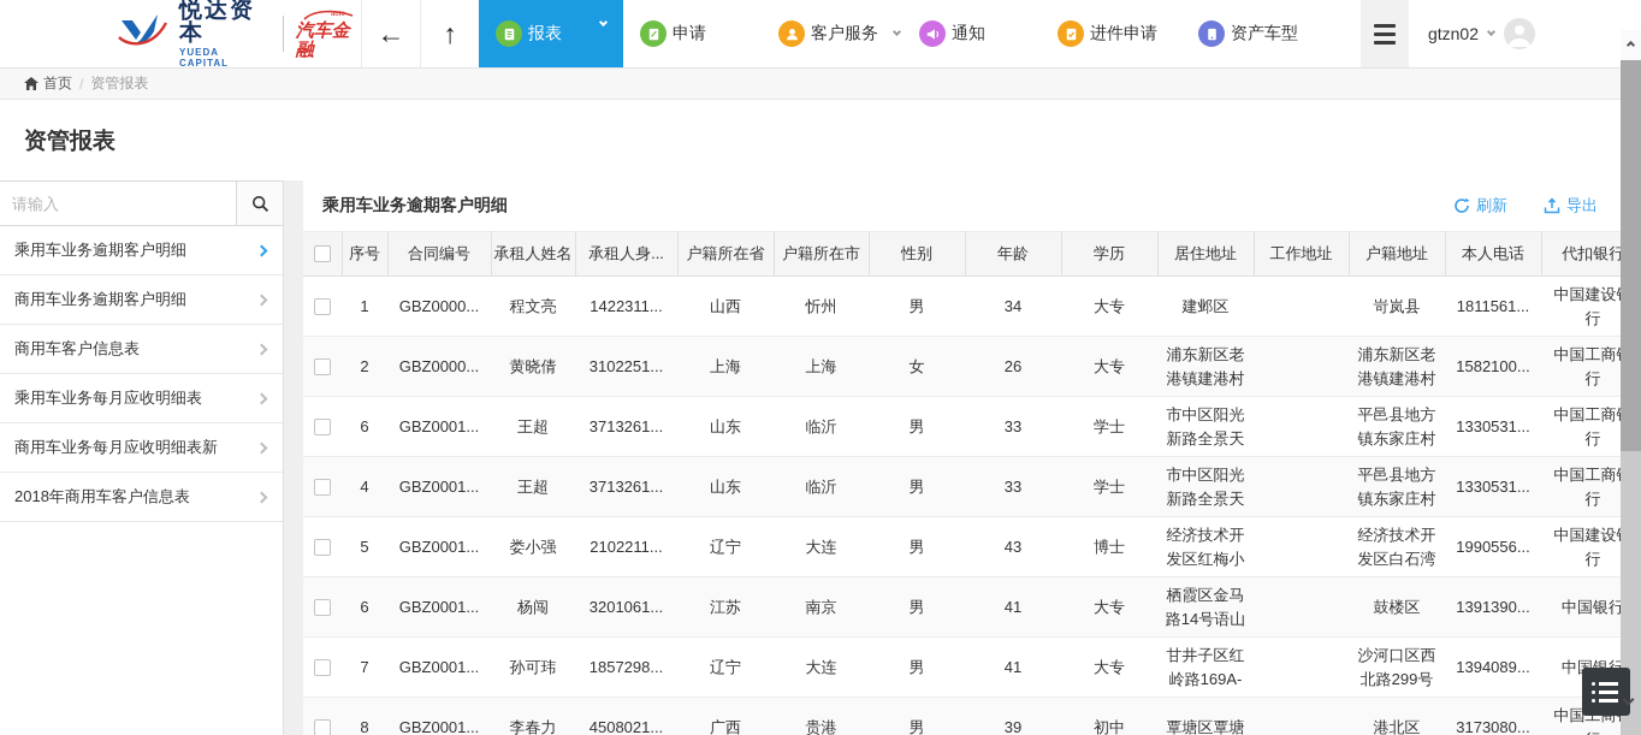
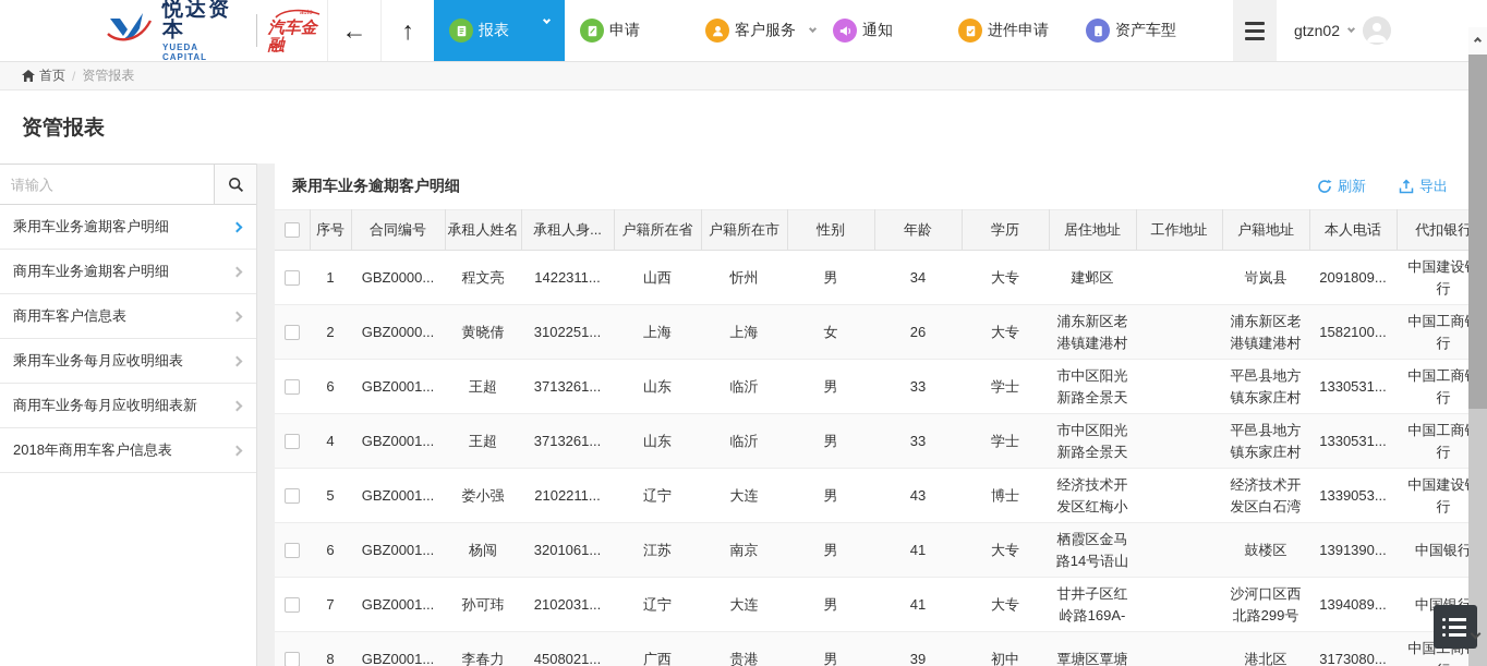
  悦达资本
  YUEDA CAPITAL
  汽车金融
  ←
  ↑
  报表
  申请
  客户服务
  通知
  进件申请
  资产车型
  gtzn02
  首页
  /
  资管报表
  资管报表
  请输入
  乘用车业务逾期客户明细
  商用车业务逾期客户明细
  商用车客户信息表
  乘用车业务每月应收明细表
  商用车业务每月应收明细表新
  2018年商用车客户信息表
  乘用车业务逾期客户明细
  刷新
  导出
  	序号	合同编号	承租人姓名	承租人身...	户籍所在省	户籍所在市	性别	年龄	学历	居住地址	工作地址	户籍地址	本人电话	代扣银行
- 	1	GBZ0000...	程文亮	1422311...	山西	忻州	男	34	大专	建邺区		岢岚县	1811561...	中国建设行
+ 	1	GBZ0000...	程文亮	1422311...	山西	忻州	男	34	大专	建邺区		岢岚县	2091809...	中国建设行
  	2	GBZ0000...	黄晓倩	3102251...	上海	上海	女	26	大专	浦东新区老港镇建港村		浦东新区老港镇建港村	1582100...	中国工商行
  	6	GBZ0001...	王超	3713261...	山东	临沂	男	33	学士	市中区阳光新路全景天		平邑县地方镇东家庄村	1330531...	中国工商行
  	4	GBZ0001...	王超	3713261...	山东	临沂	男	33	学士	市中区阳光新路全景天		平邑县地方镇东家庄村	1330531...	中国工商行
- 	5	GBZ0001...	娄小强	2102211...	辽宁	大连	男	43	博士	经济技术开发区红梅小		经济技术开发区白石湾	1990556...	中国建设行
+ 	5	GBZ0001...	娄小强	2102211...	辽宁	大连	男	43	博士	经济技术开发区红梅小		经济技术开发区白石湾	1339053...	中国建设行
  	6	GBZ0001...	杨闯	3201061...	江苏	南京	男	41	大专	栖霞区金马路14号语山		鼓楼区	1391390...	中国银行
- 	7	GBZ0001...	孙可玮	1857298...	辽宁	大连	男	41	大专	甘井子区红岭路169A-		沙河口区西北路299号	1394089...	中国银行
+ 	7	GBZ0001...	孙可玮	2102031...	辽宁	大连	男	41	大专	甘井子区红岭路169A-		沙河口区西北路299号	1394089...	中国银行
  	8	GBZ0001...	李春力	4508021...	广西	贵港	男	39	初中	覃塘区覃塘		港北区	3173080...	中国
